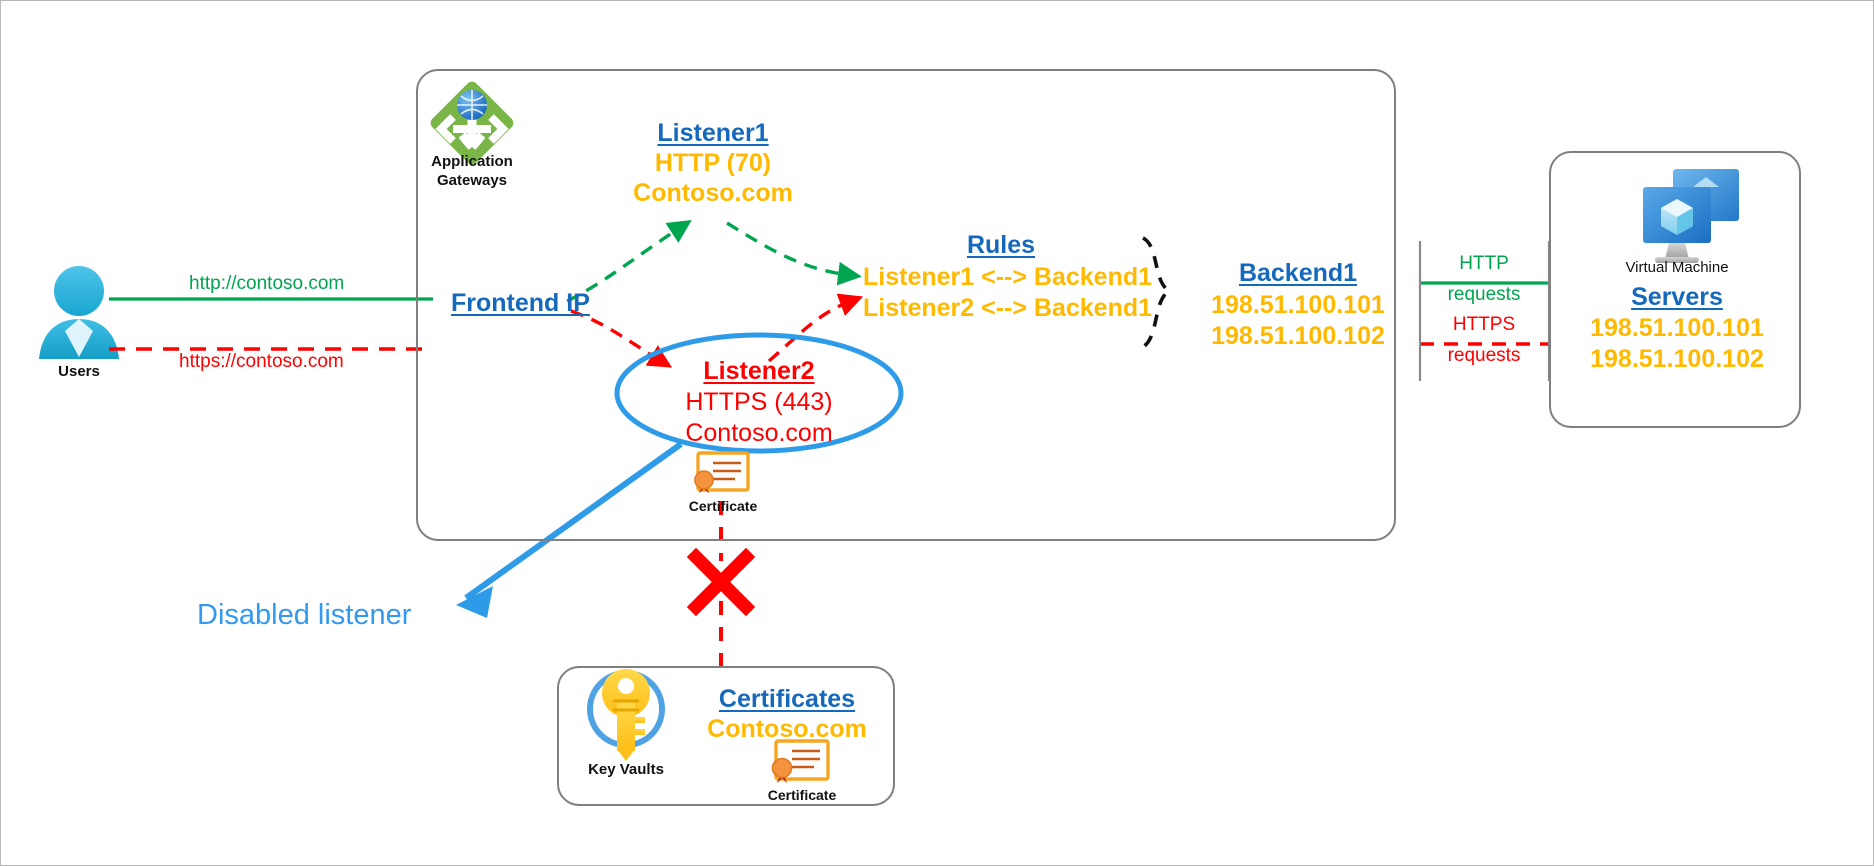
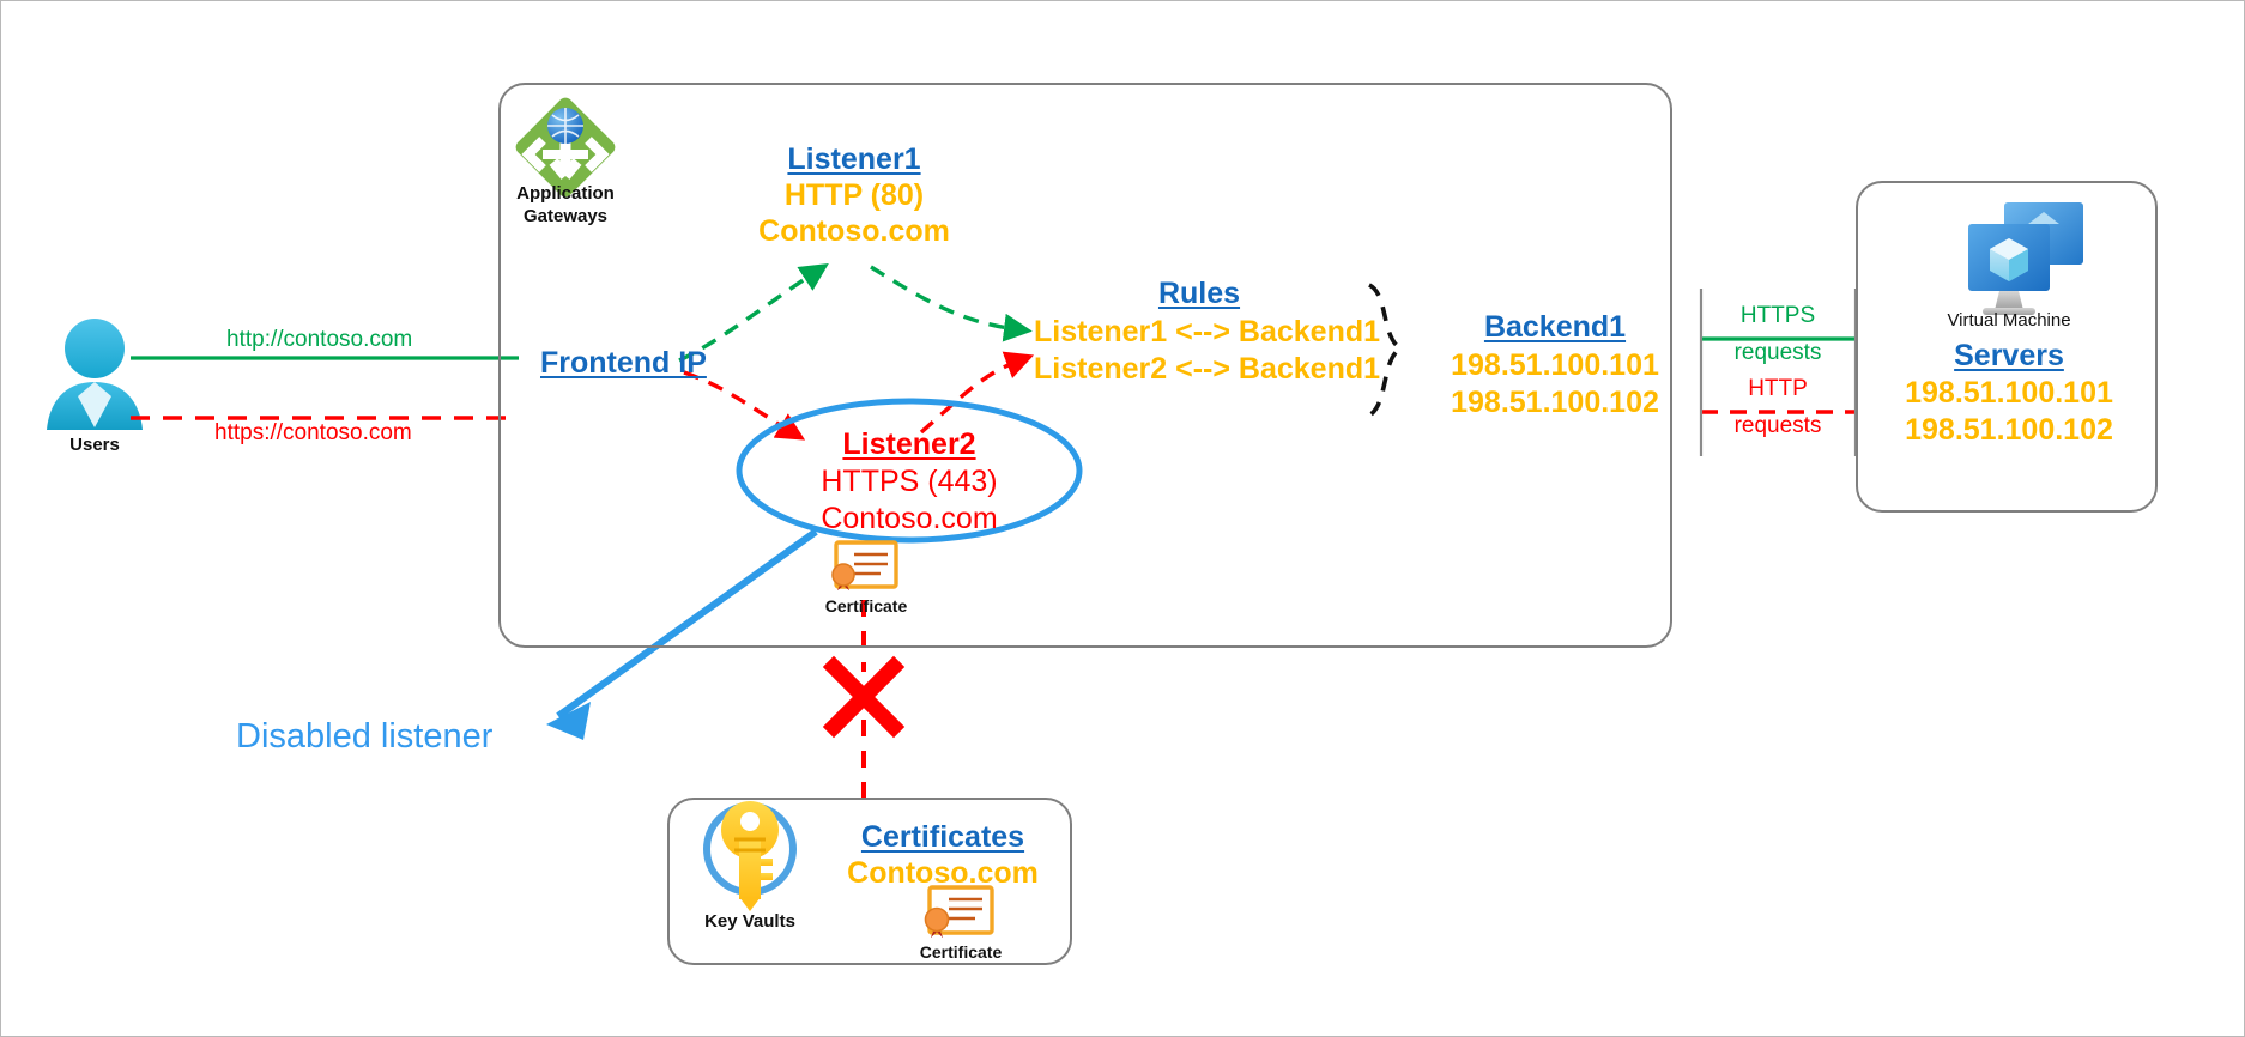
  Users
  http://contoso.com
  https://contoso.com
  Application
  Gateways
  Frontend IP
  Listener1
- HTTP (70)
+ HTTP (80)
  Contoso.com
  Listener2
  HTTPS (443)
  Contoso.com
  Certificate
  Rules
  Listener1 <--> Backend1
  Listener2 <--> Backend1
  Backend1
  198.51.100.101
  198.51.100.102
- HTTP
+ HTTPS
  requests
- HTTPS
+ HTTP
  requests
  Virtual Machine
  Servers
  198.51.100.101
  198.51.100.102
  Disabled listener
  Key Vaults
  Certificates
  Contoso.com
  Certificate
